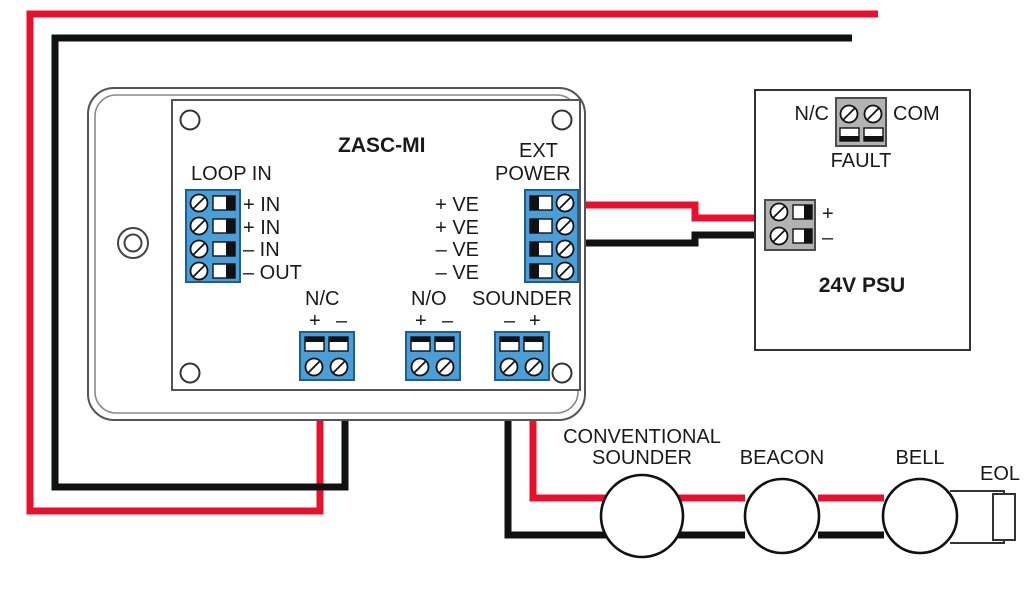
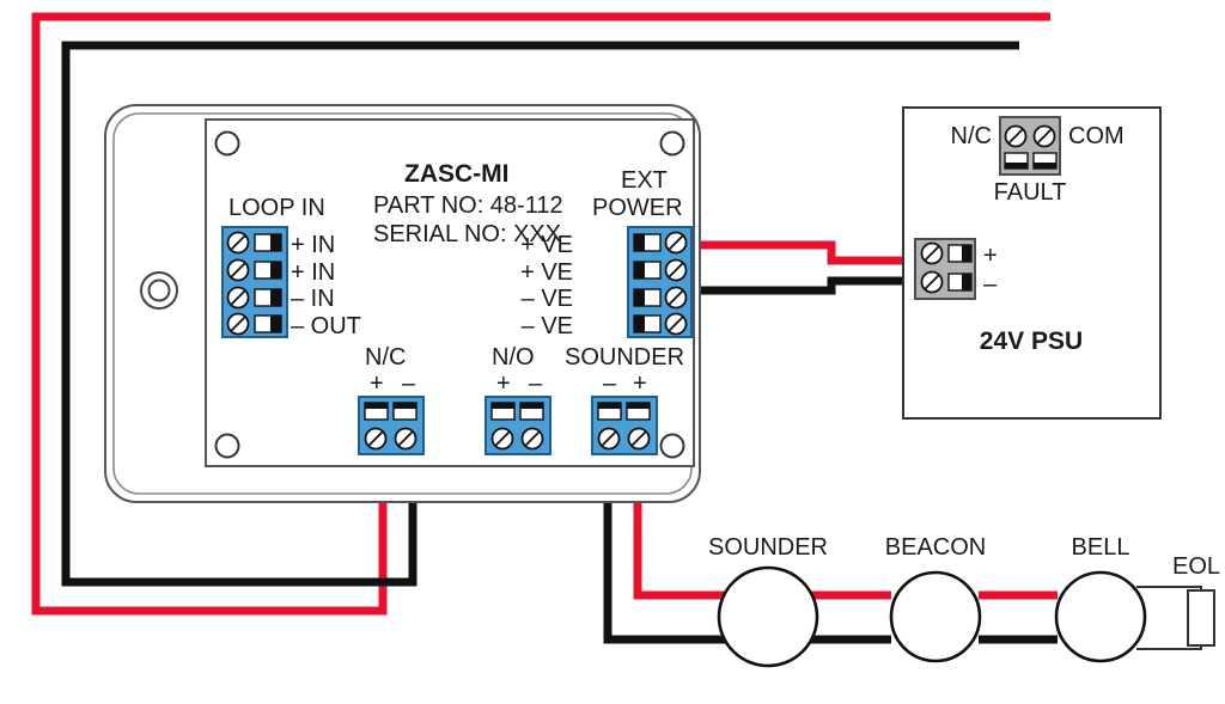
  LOOP IN
  ZASC-MI
+ PART NO: 48-112
+ SERIAL NO: XXX
  EXT
  POWER
  + IN
  + IN
  – IN
  – OUT
  + VE
  + VE
  – VE
  – VE
  N/C
  +
  –
  N/O
  +
  –
  SOUNDER
  –
  +
  N/C
  COM
  FAULT
  +
  –
  24V PSU
- CONVENTIONAL
  SOUNDER
  BEACON
  BELL
  EOL
